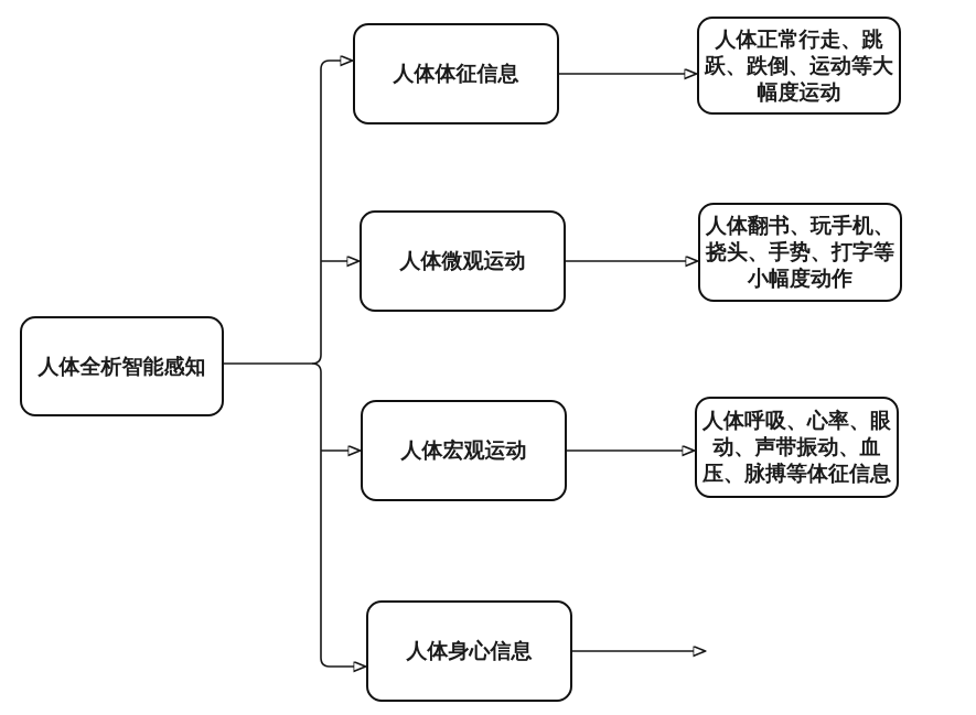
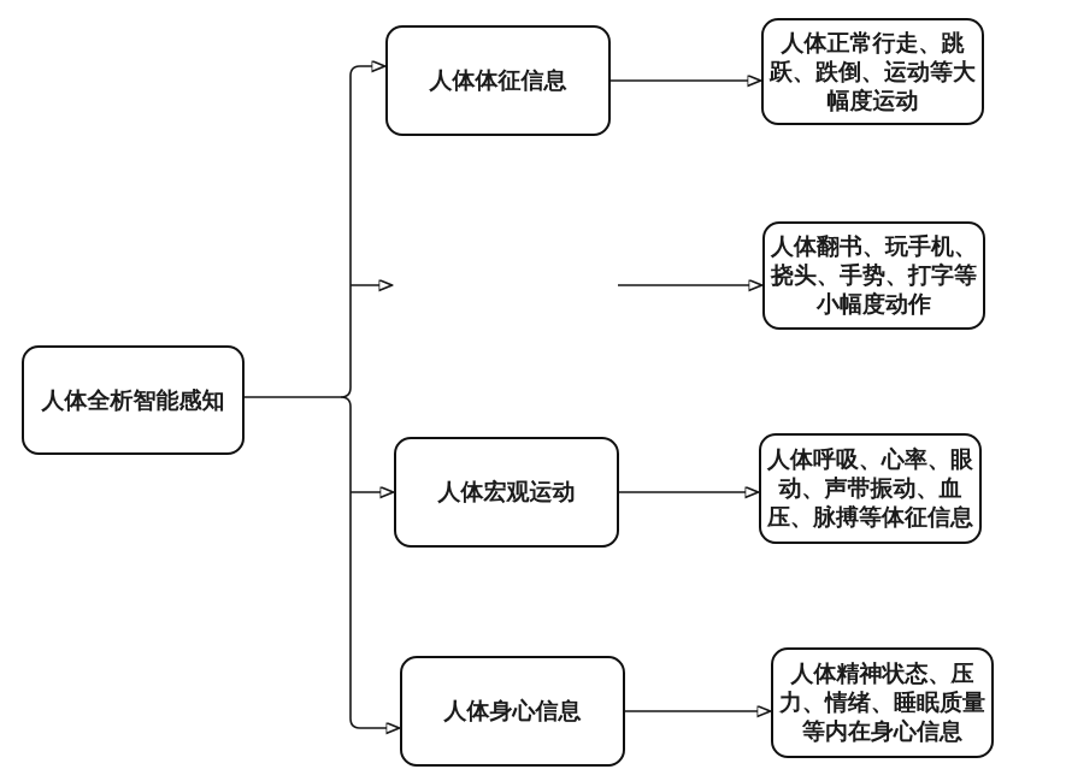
  人体全析智能感知
  人体体征信息
- 人体微观运动
  人体宏观运动
  人体身心信息
  人体正常行走、跳跃、跌倒、运动等大幅度运动
  人体翻书、玩手机、挠头、手势、打字等小幅度动作
  人体呼吸、心率、眼动、声带振动、血压、脉搏等体征信息
+ 人体精神状态、压力、情绪、睡眠质量等内在身心信息
